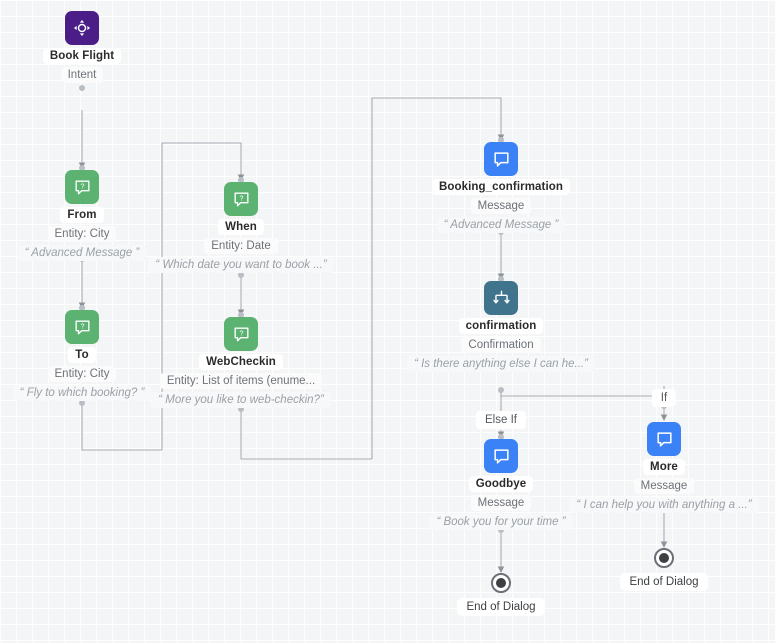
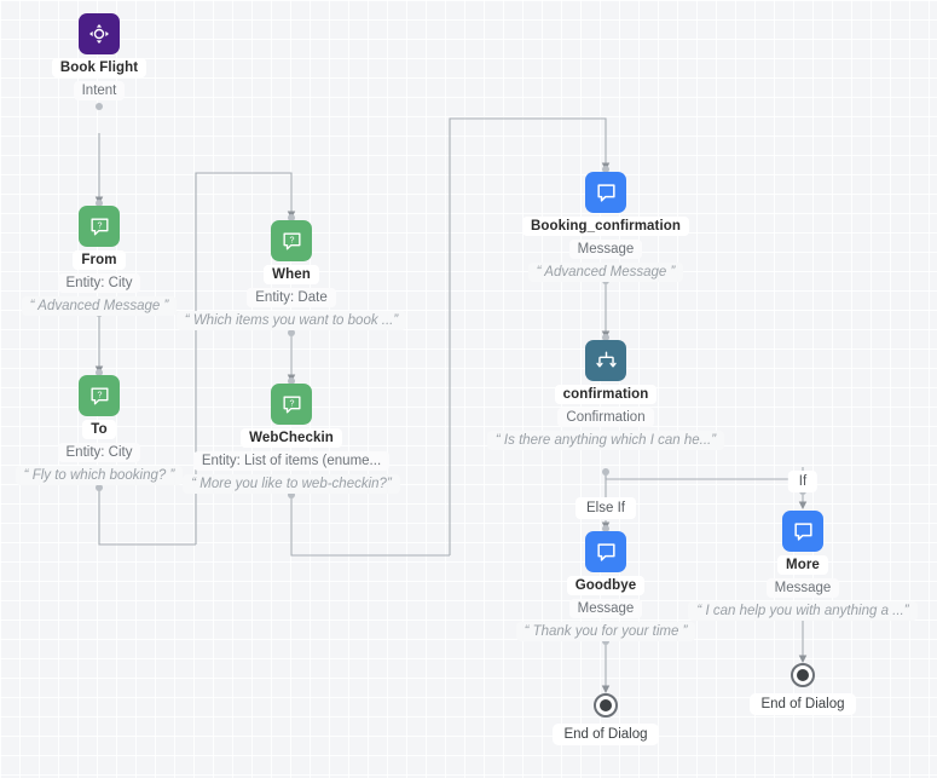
  Book Flight
  Intent
  ?
  From
  Entity: City
  “ Advanced Message ”
  ?
  To
  Entity: City
  “ Fly to which booking? ”
  ?
  When
  Entity: Date
- “ Which date you want to book ...”
+ “ Which items you want to book ...”
  ?
  WebCheckin
  Entity: List of items (enume...
  “ More you like to web-checkin?”
  Booking_confirmation
  Message
  “ Advanced Message ”
  confirmation
  Confirmation
- “ Is there anything else I can he...”
+ “ Is there anything which I can he...”
  If
  Else If
  Goodbye
  Message
- “ Book you for your time ”
+ “ Thank you for your time ”
  More
  Message
  “ I can help you with anything a ...”
  End of Dialog
  End of Dialog
